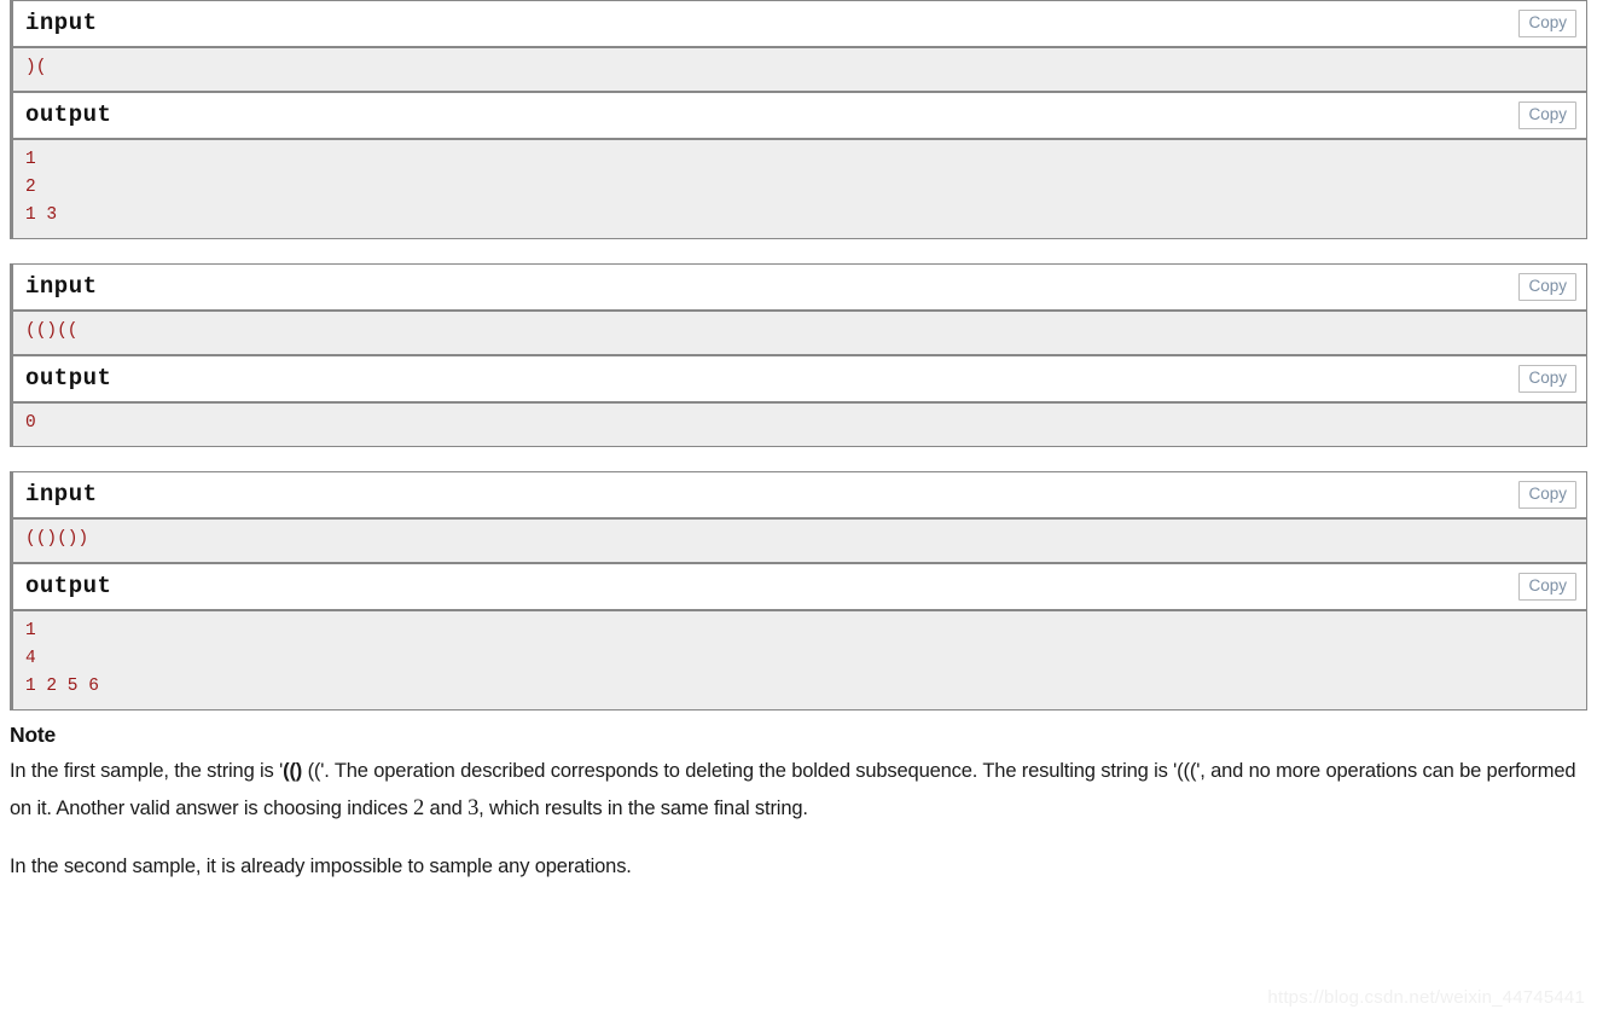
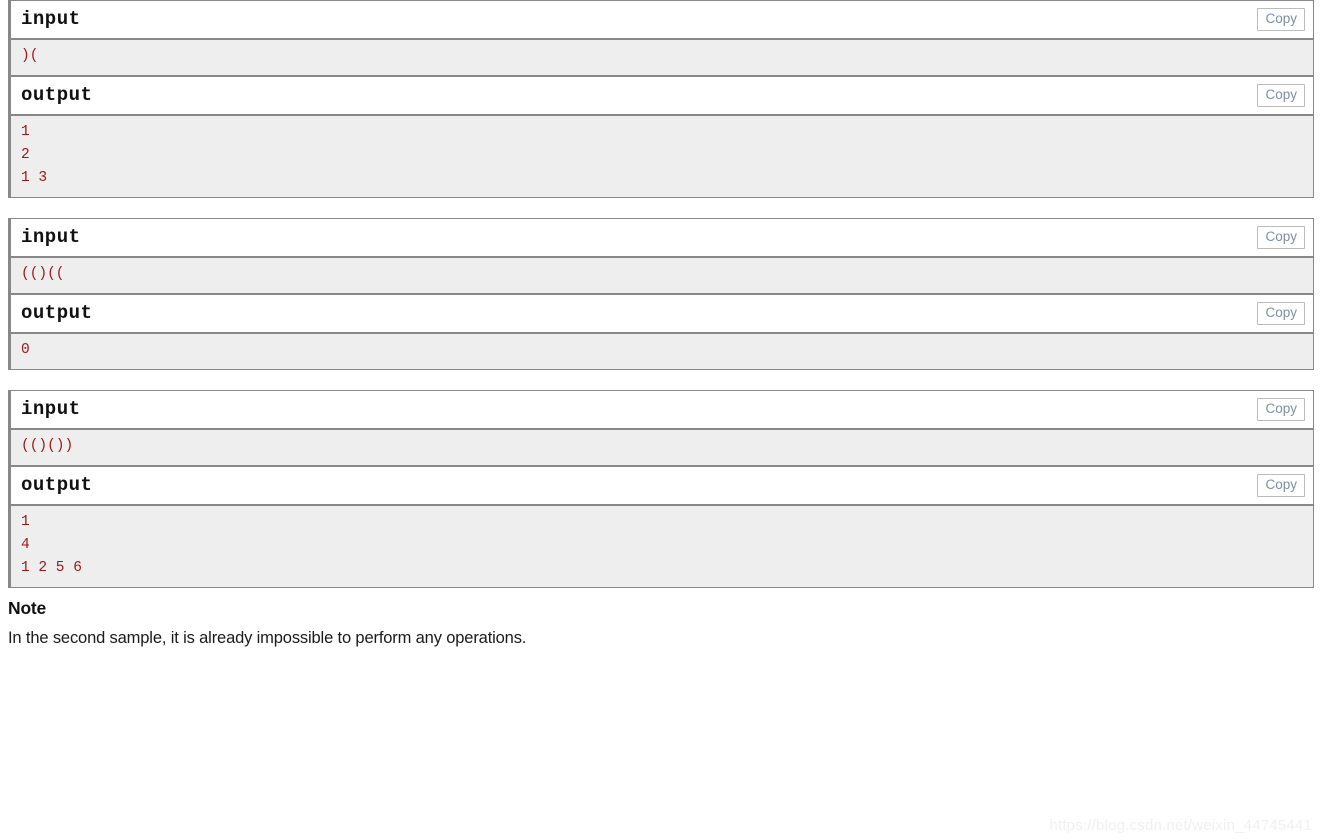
  input
  Copy
  )(
  output
  Copy
  1
  2
  1 3
  input
  Copy
  (()((
  output
  Copy
  0
  input
  Copy
  (()())
  output
  Copy
  1
  4
  1 2 5 6
  Note
- In the first sample, the string is '(() (('. The operation described corresponds to deleting the bolded subsequence. The resulting string is '(((', and no more operations can be performed on it. Another valid answer is choosing indices 2 and 3, which results in the same final string.
- In the second sample, it is already impossible to sample any operations.
+ In the second sample, it is already impossible to perform any operations.
